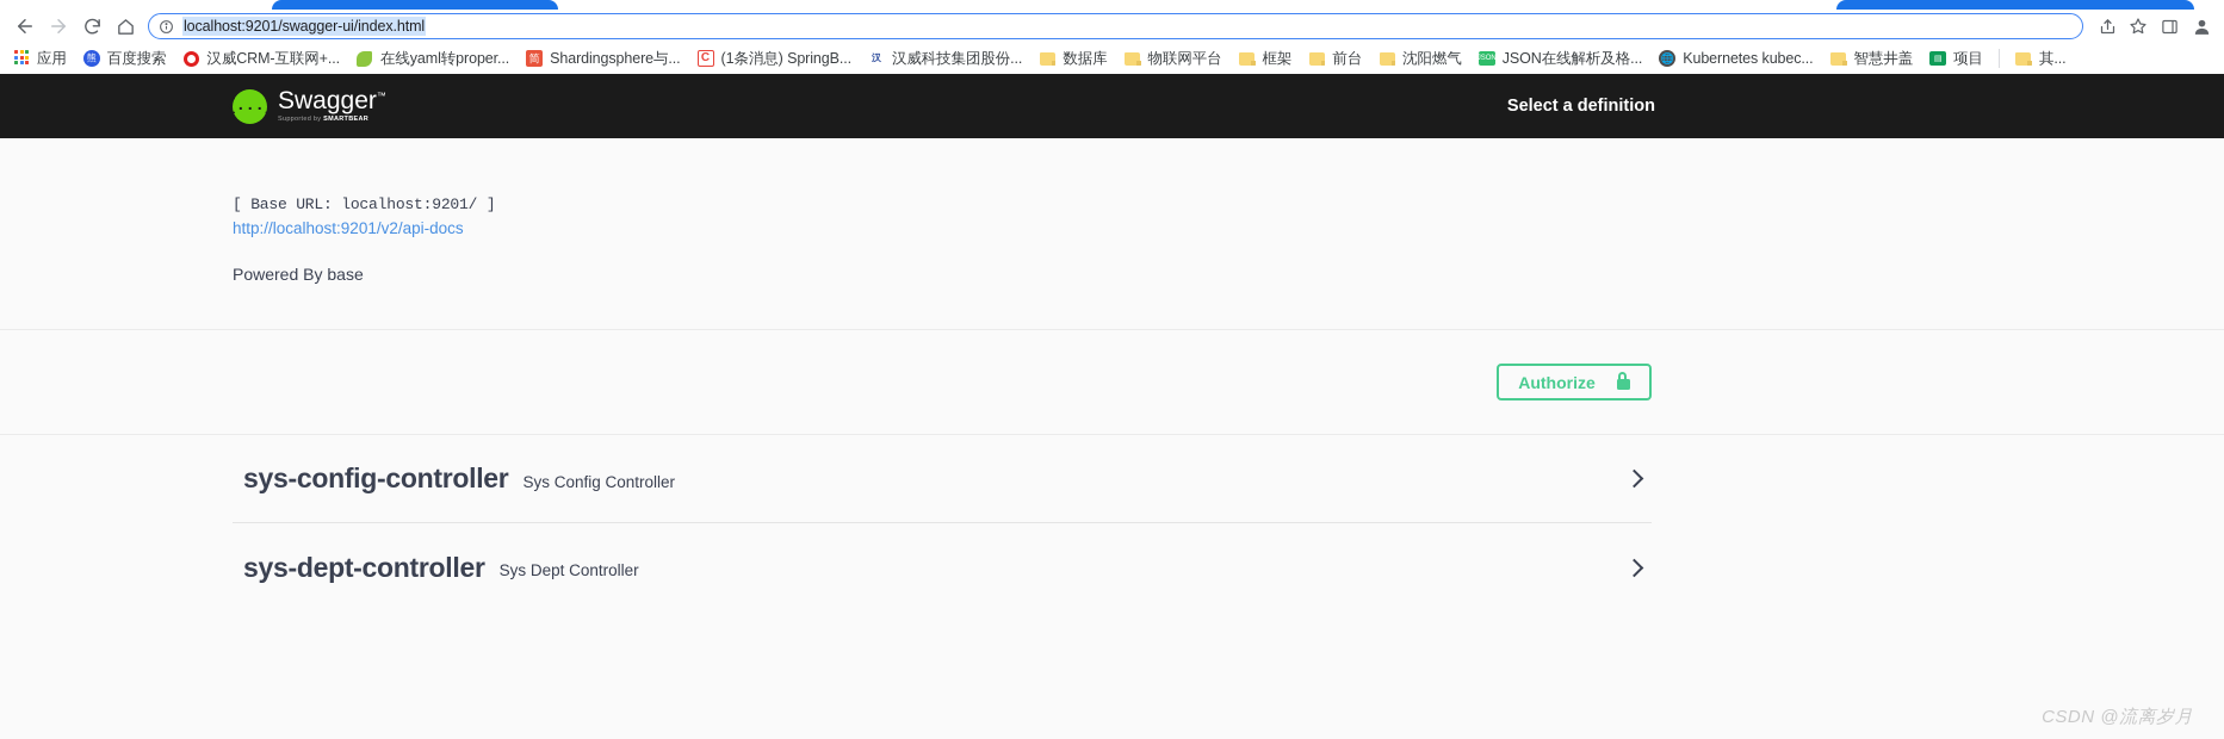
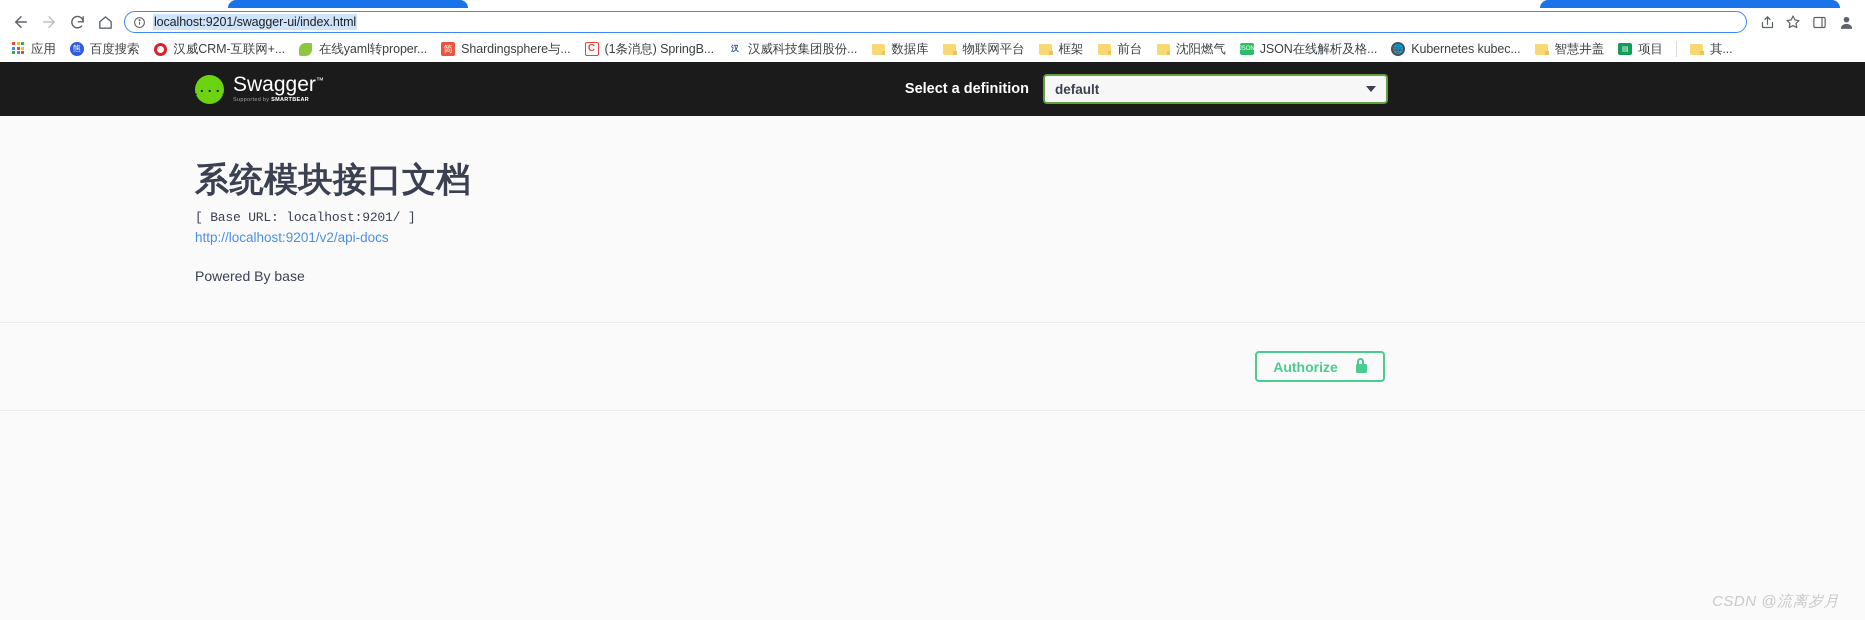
  localhost:9201/swagger-ui/index.html
  应用
  熊
  百度搜索
  汉威CRM-互联网+...
  在线yaml转proper...
  简
  Shardingsphere与...
  C
  (1条消息) SpringB...
  汉
  汉威科技集团股份...
  数据库
  物联网平台
  框架
  前台
  沈阳燃气
  JSON在线解析及格...
  🌐
  Kubernetes kubec...
  智慧井盖
  项目
  其...
  {...}
  Swagger™
  Select a definition
+ default
+ 系统模块接口文档
  [ Base URL: localhost:9201/ ]
  http://localhost:9201/v2/api-docs
  Powered By base
  Authorize
- sys-config-controller
- Sys Config Controller
- sys-dept-controller
- Sys Dept Controller
  CSDN @流离岁月
